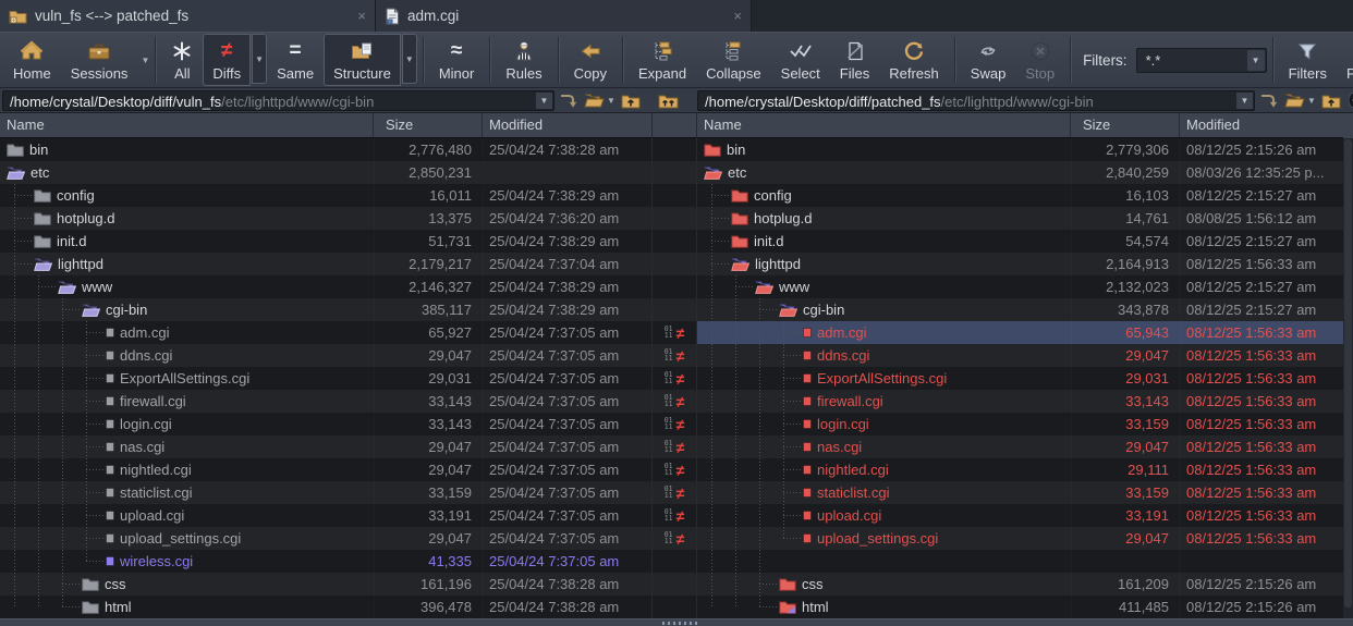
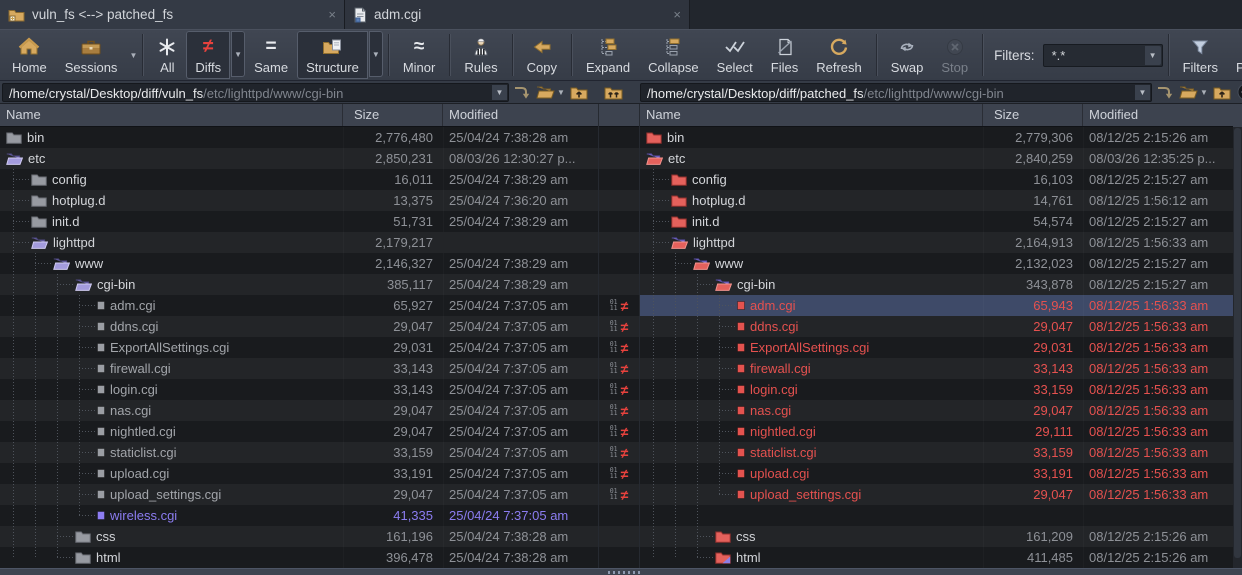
  vuln_fs <--> patched_fs
  ×
  adm.cgi
  ×
  Home
  Sessions
  ▼
  All
  ≠
  Diffs
  ▼
  =
  Same
  Structure
  ▼
  ≈
  Minor
  Rules
  Copy
  Expand
  Collapse
  Select
  Files
  Refresh
  Swap
  Stop
  Filters:
  *.*
  ▼
  Filters
  /home/crystal/Desktop/diff/vuln_fs/etc/lighttpd/www/cgi-bin
  ▼
  ▼
  /home/crystal/Desktop/diff/patched_fs/etc/lighttpd/www/cgi-bin
  ▼
  ▼
  Name
  Size
  Modified
  bin
  2,776,480
  25/04/24 7:38:28 am
  etc
  2,850,231
+ 08/03/26 12:30:27 p...
  config
  16,011
  25/04/24 7:38:29 am
  hotplug.d
  13,375
  25/04/24 7:36:20 am
  init.d
  51,731
  25/04/24 7:38:29 am
  lighttpd
  2,179,217
- 25/04/24 7:37:04 am
  www
  2,146,327
  25/04/24 7:38:29 am
  cgi-bin
  385,117
  25/04/24 7:38:29 am
  adm.cgi
  65,927
  25/04/24 7:37:05 am
  ddns.cgi
  29,047
  25/04/24 7:37:05 am
  ExportAllSettings.cgi
  29,031
  25/04/24 7:37:05 am
  firewall.cgi
  33,143
  25/04/24 7:37:05 am
  login.cgi
  33,143
  25/04/24 7:37:05 am
  nas.cgi
  29,047
  25/04/24 7:37:05 am
  nightled.cgi
  29,047
  25/04/24 7:37:05 am
  staticlist.cgi
  33,159
  25/04/24 7:37:05 am
  upload.cgi
  33,191
  25/04/24 7:37:05 am
  upload_settings.cgi
  29,047
  25/04/24 7:37:05 am
  wireless.cgi
  41,335
  25/04/24 7:37:05 am
  css
  161,196
  25/04/24 7:38:28 am
  html
  396,478
  25/04/24 7:38:28 am
  01
  11
  ≠
  01
  11
  ≠
  01
  11
  ≠
  01
  11
  ≠
  01
  11
  ≠
  01
  11
  ≠
  01
  11
  ≠
  01
  11
  ≠
  01
  11
  ≠
  01
  11
  ≠
  Name
  Size
  Modified
  bin
  2,779,306
  08/12/25 2:15:26 am
  etc
  2,840,259
  08/03/26 12:35:25 p...
  config
  16,103
  08/12/25 2:15:27 am
  hotplug.d
  14,761
- 08/08/25 1:56:12 am
+ 08/12/25 1:56:12 am
  init.d
  54,574
  08/12/25 2:15:27 am
  lighttpd
  2,164,913
  08/12/25 1:56:33 am
  www
  2,132,023
  08/12/25 2:15:27 am
  cgi-bin
  343,878
  08/12/25 2:15:27 am
  adm.cgi
  65,943
  08/12/25 1:56:33 am
  ddns.cgi
  29,047
  08/12/25 1:56:33 am
  ExportAllSettings.cgi
  29,031
  08/12/25 1:56:33 am
  firewall.cgi
  33,143
  08/12/25 1:56:33 am
  login.cgi
  33,159
  08/12/25 1:56:33 am
  nas.cgi
  29,047
  08/12/25 1:56:33 am
  nightled.cgi
  29,111
  08/12/25 1:56:33 am
  staticlist.cgi
  33,159
  08/12/25 1:56:33 am
  upload.cgi
  33,191
  08/12/25 1:56:33 am
  upload_settings.cgi
  29,047
  08/12/25 1:56:33 am
  css
  161,209
  08/12/25 2:15:26 am
  html
  411,485
  08/12/25 2:15:26 am
